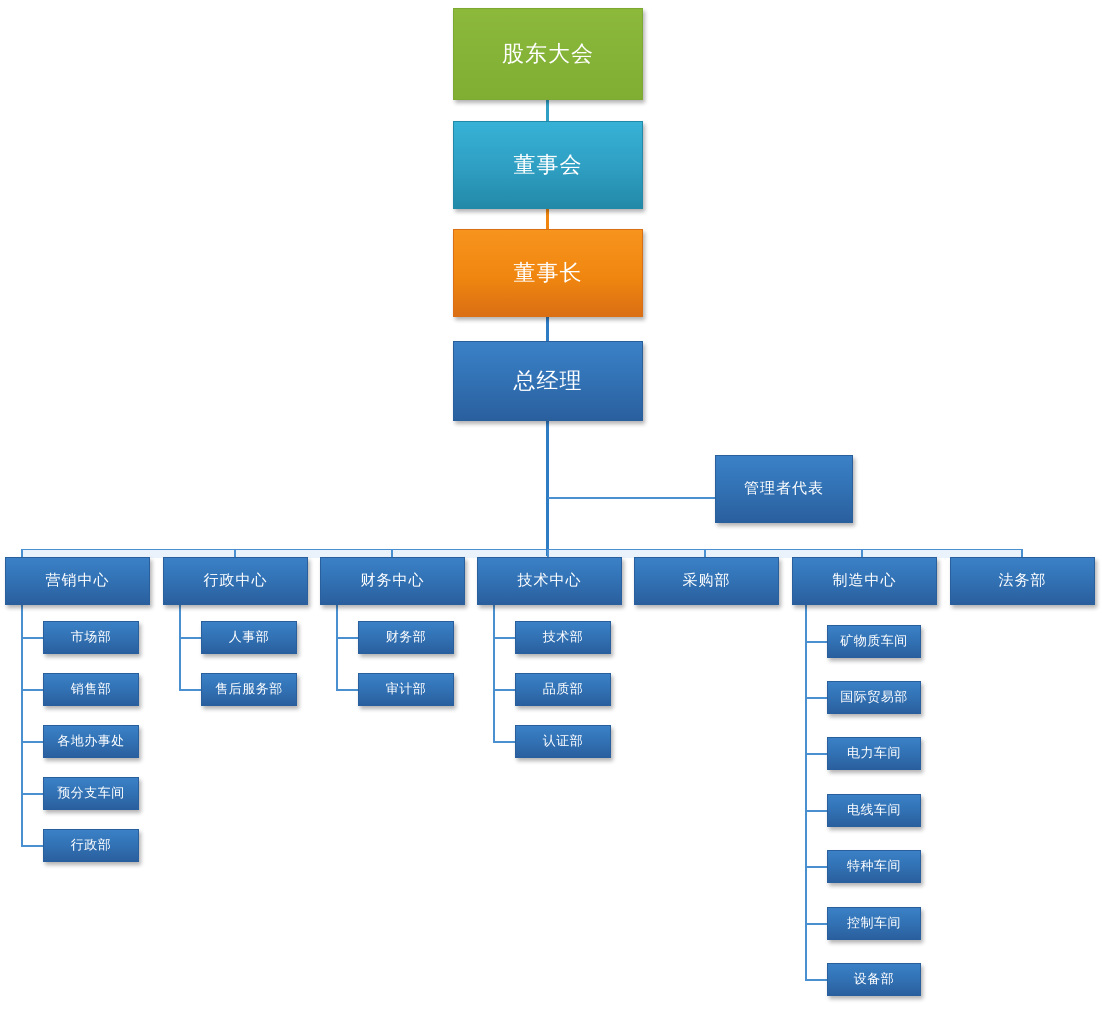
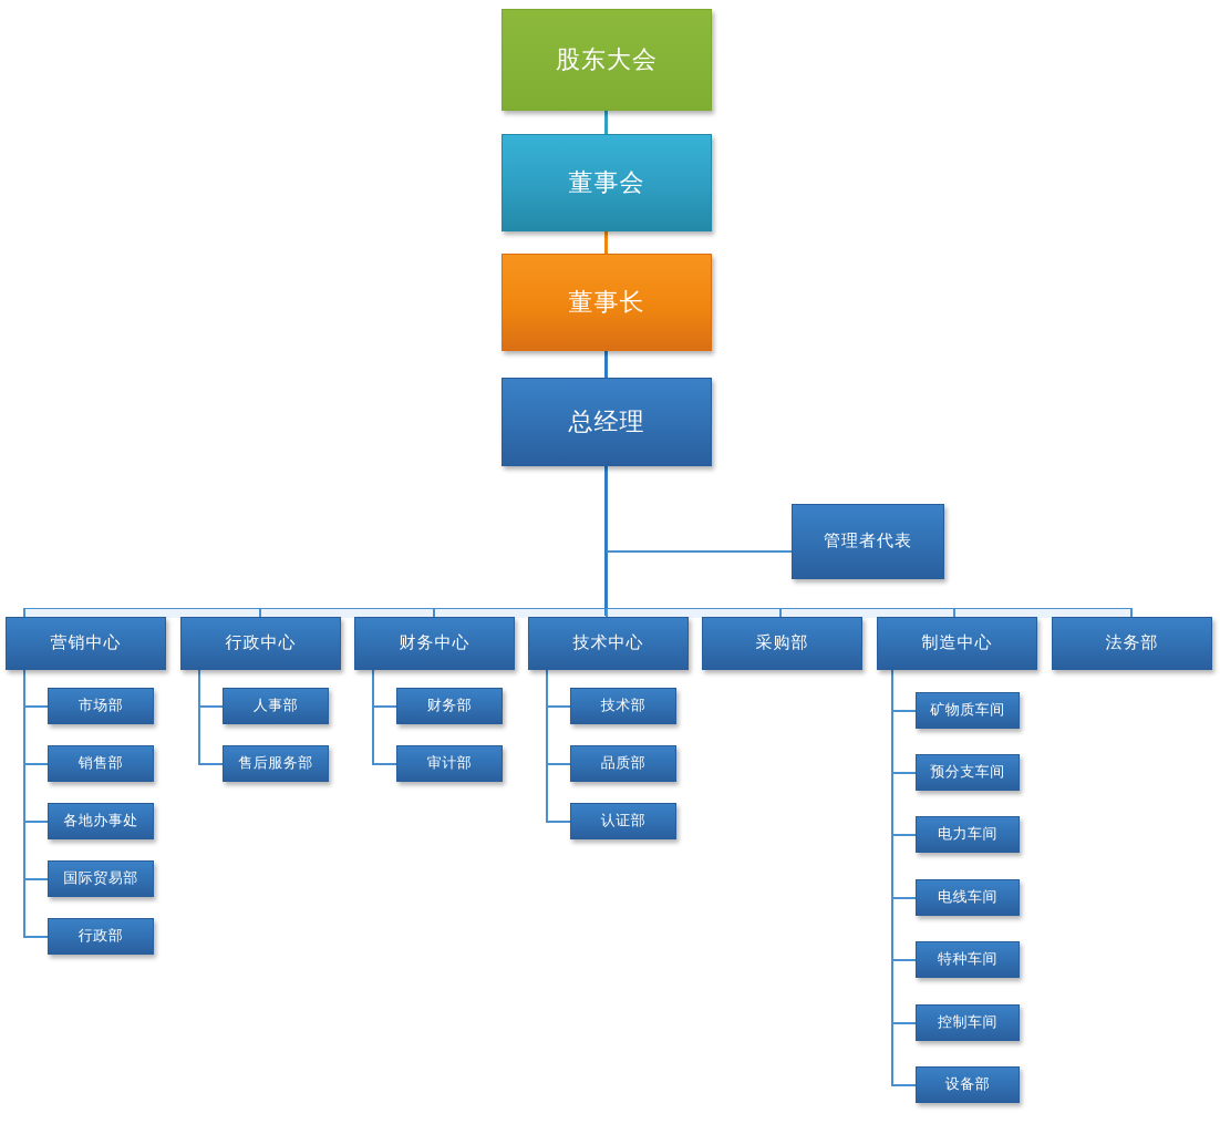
  股东大会
  董事会
  董事长
  总经理
  管理者代表
  营销中心
  行政中心
  财务中心
  技术中心
  采购部
  制造中心
  法务部
  市场部
  销售部
  各地办事处
- 预分支车间
+ 国际贸易部
  行政部
  人事部
  售后服务部
  财务部
  审计部
  技术部
  品质部
  认证部
  矿物质车间
- 国际贸易部
+ 预分支车间
  电力车间
  电线车间
  特种车间
  控制车间
  设备部
